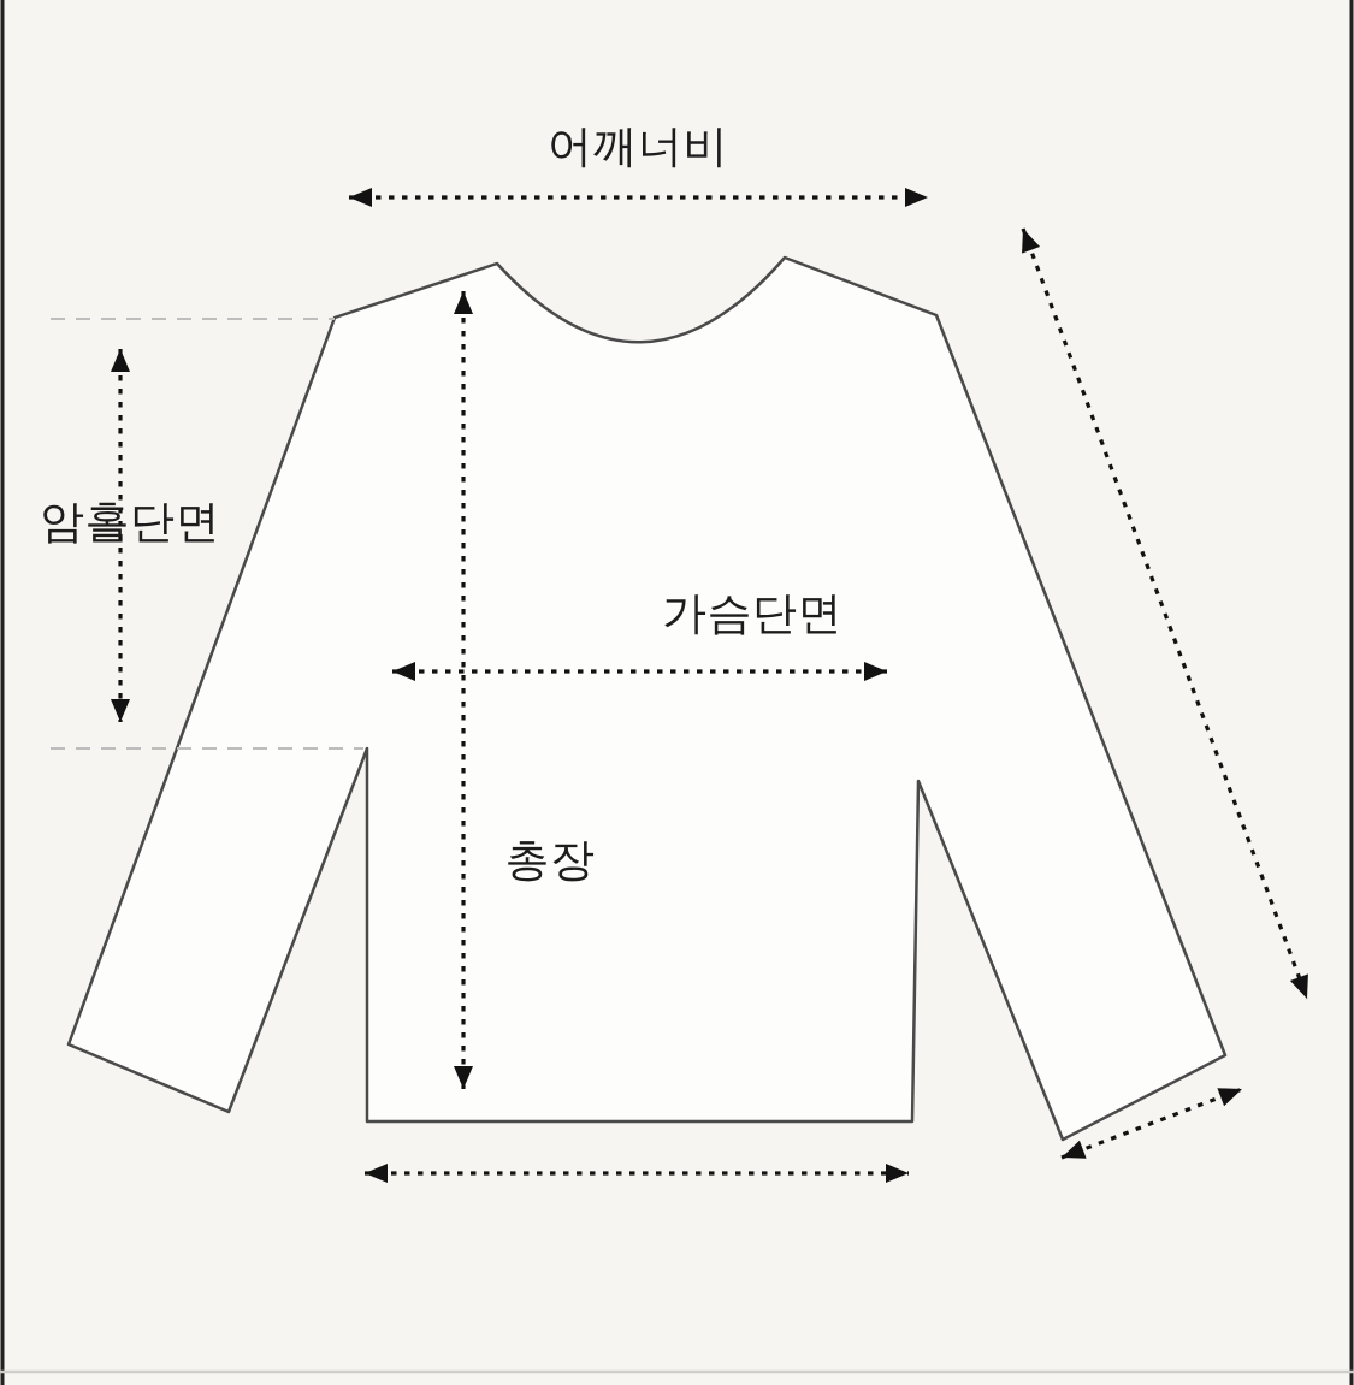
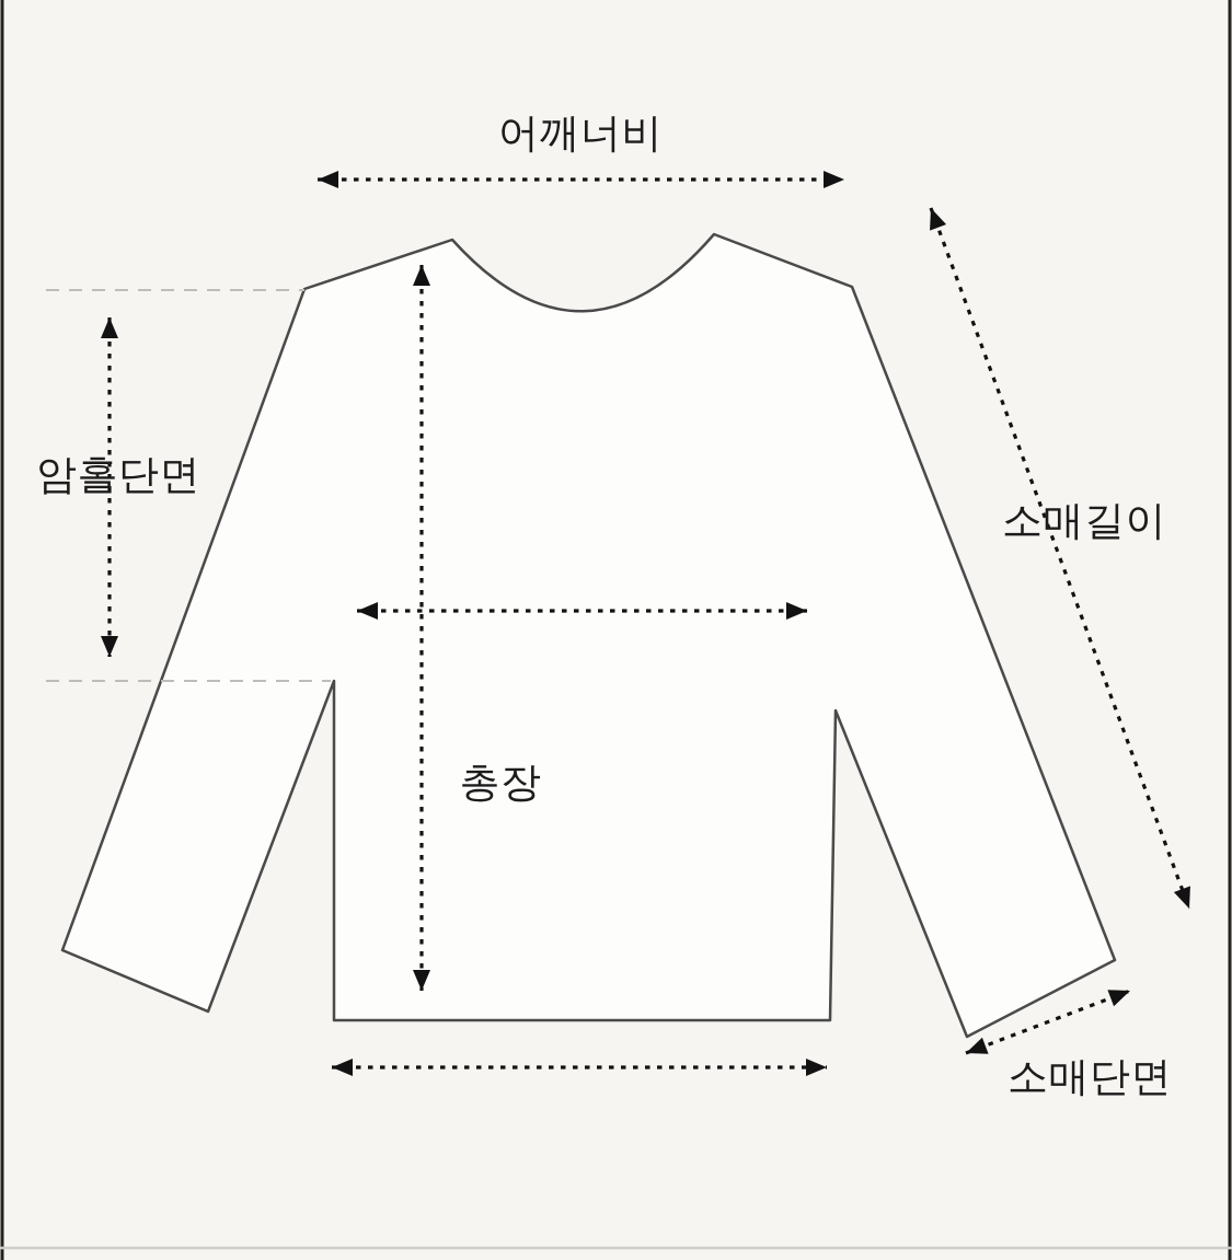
  어깨너비
  암홀단면
- 가슴단면
  총장
+ 소매길이
+ 소매단면
